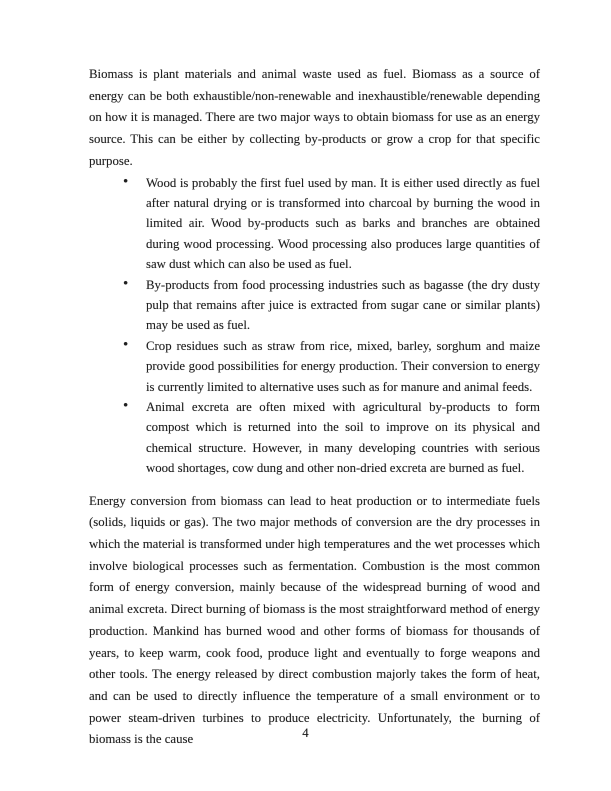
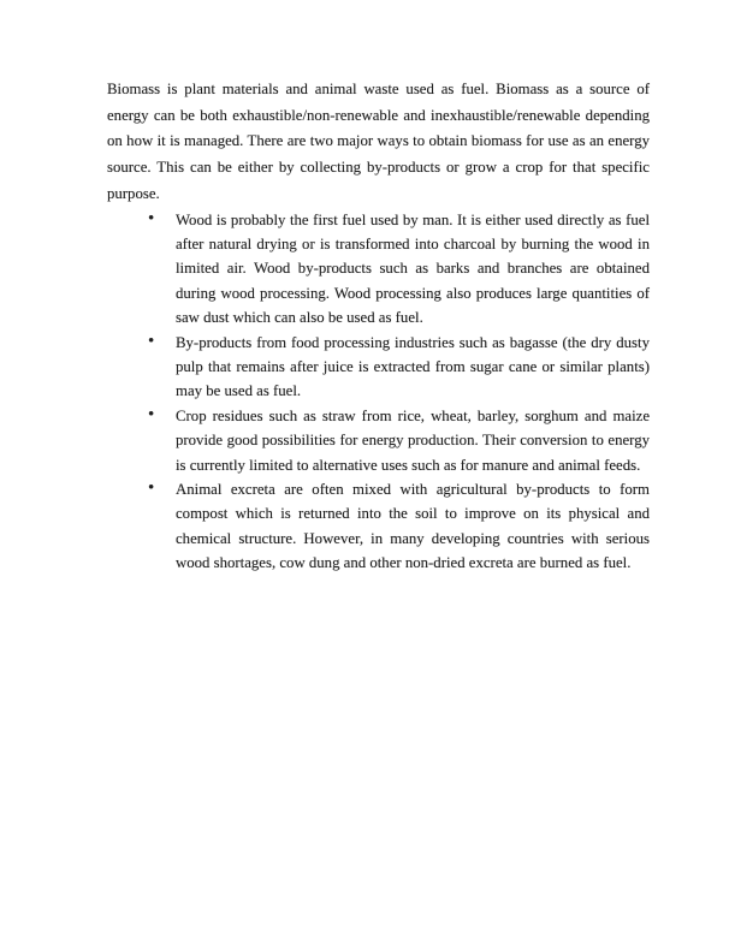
  Biomass is plant materials and animal waste used as fuel. Biomass as a source of energy can be both exhaustible/non-renewable and inexhaustible/renewable depending on how it is managed. There are two major ways to obtain biomass for use as an energy source. This can be either by collecting by-products or grow a crop for that specific purpose.
  •
  Wood is probably the first fuel used by man. It is either used directly as fuel after natural drying or is transformed into charcoal by burning the wood in limited air. Wood by-products such as barks and branches are obtained during wood processing. Wood processing also produces large quantities of saw dust which can also be used as fuel.
  •
  By-products from food processing industries such as bagasse (the dry dusty pulp that remains after juice is extracted from sugar cane or similar plants) may be used as fuel.
  •
- Crop residues such as straw from rice, mixed, barley, sorghum and maize provide good possibilities for energy production. Their conversion to energy is currently limited to alternative uses such as for manure and animal feeds.
+ Crop residues such as straw from rice, wheat, barley, sorghum and maize provide good possibilities for energy production. Their conversion to energy is currently limited to alternative uses such as for manure and animal feeds.
  •
  Animal excreta are often mixed with agricultural by-products to form compost which is returned into the soil to improve on its physical and chemical structure. However, in many developing countries with serious wood shortages, cow dung and other non-dried excreta are burned as fuel.
- Energy conversion from biomass can lead to heat production or to intermediate fuels (solids, liquids or gas). The two major methods of conversion are the dry processes in which the material is transformed under high temperatures and the wet processes which involve biological processes such as fermentation. Combustion is the most common form of energy conversion, mainly because of the widespread burning of wood and animal excreta. Direct burning of biomass is the most straightforward method of energy production. Mankind has burned wood and other forms of biomass for thousands of years, to keep warm, cook food, produce light and eventually to forge weapons and other tools. The energy released by direct combustion majorly takes the form of heat, and can be used to directly influence the temperature of a small environment or to power steam-driven turbines to produce electricity. Unfortunately, the burning of biomass is the cause
- 4
